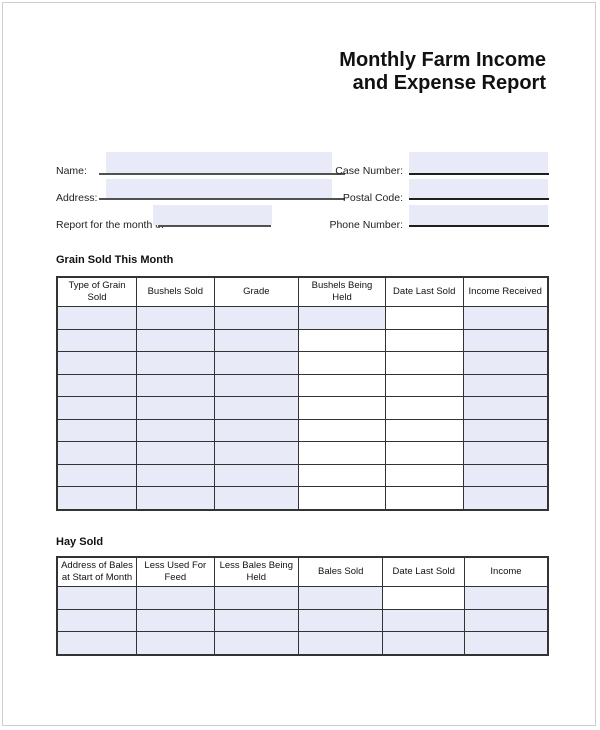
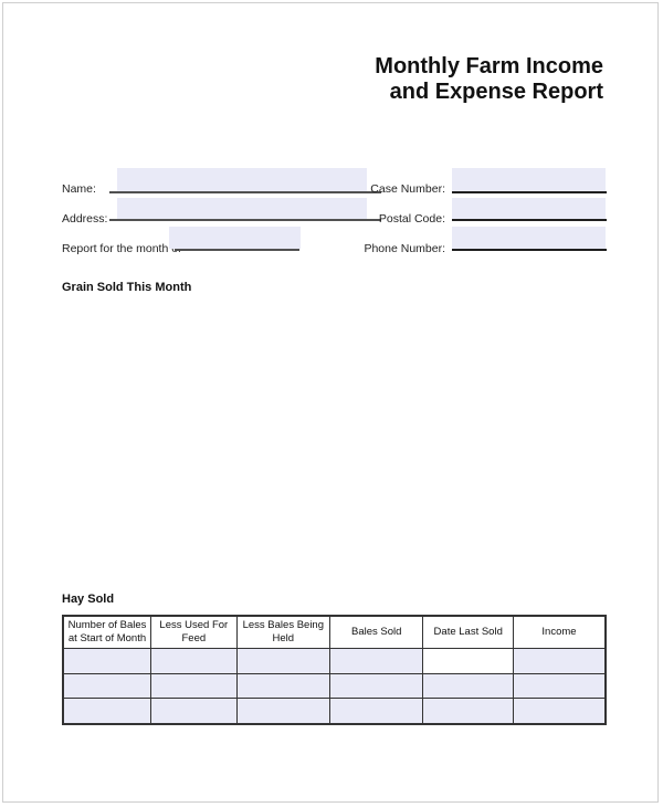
  Monthly Farm Income
  and Expense Report
  Name:
  Case Number:
  Address:
  Postal Code:
  Report for the month
  Phone Number:
  Grain Sold This Month
- Type of Grain Sold	Bushels Sold	Grade	Bushels Being Held	Date Last Sold	Income Received
  Hay Sold
- Address of Bales at Start of Month	Less Used For Feed	Less Bales Being Held	Bales Sold	Date Last Sold	Income
+ Number of Bales at Start of Month	Less Used For Feed	Less Bales Being Held	Bales Sold	Date Last Sold	Income
